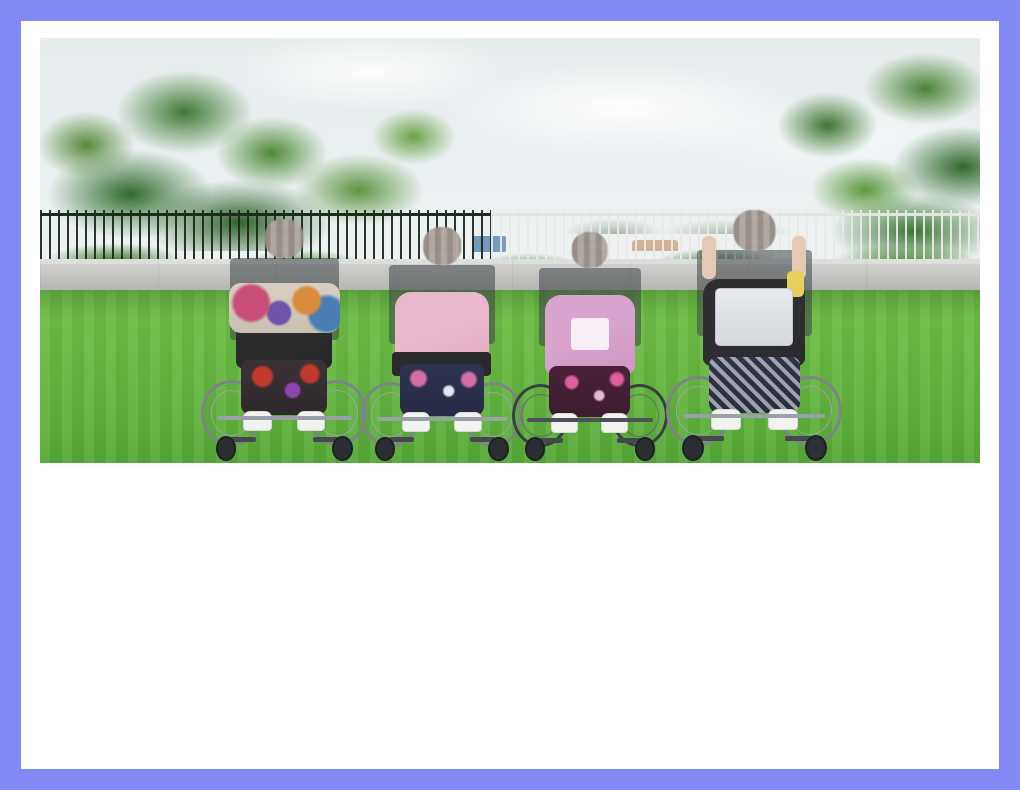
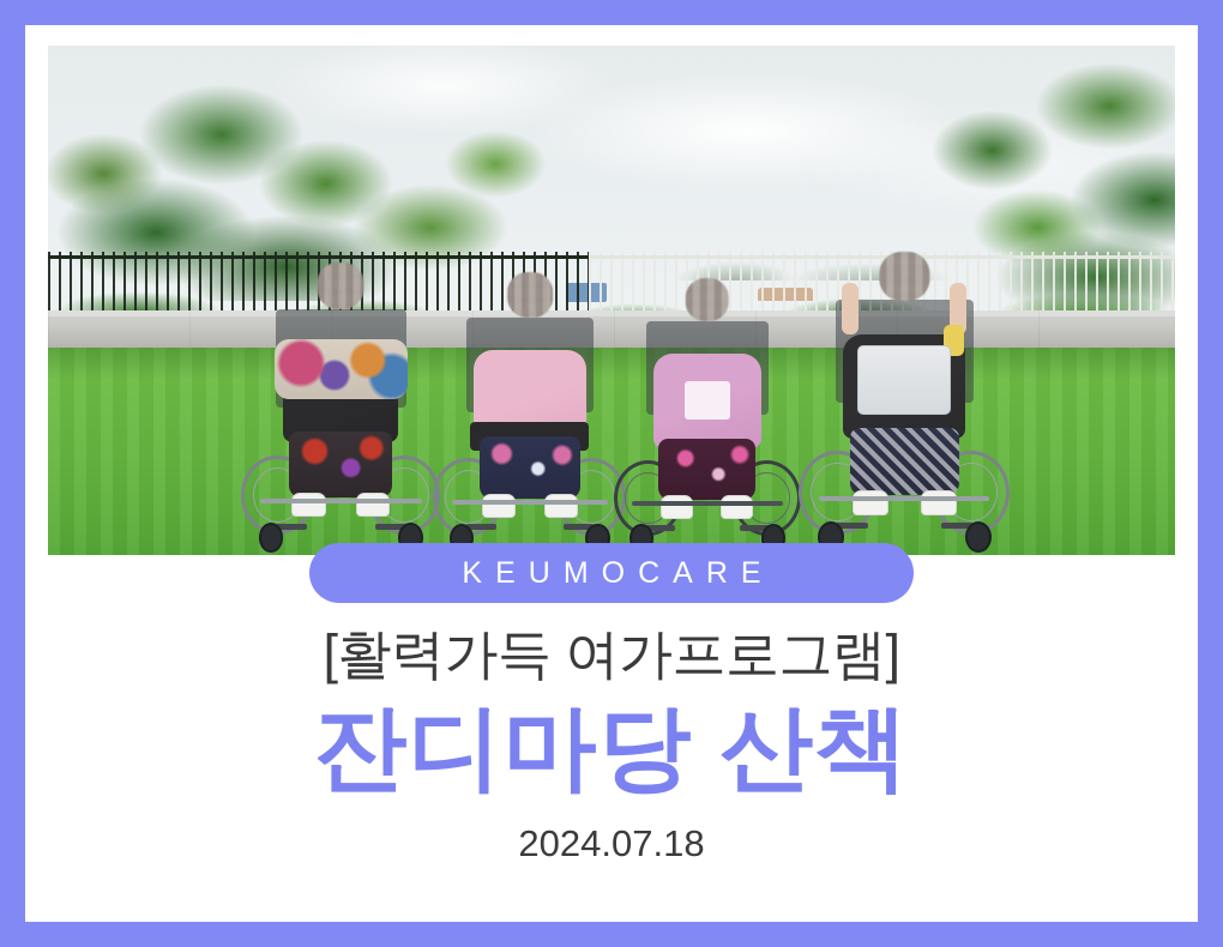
+ KEUMOCARE
+ [활력가득 여가프로그램]
+ 잔디마당 산책
+ 2024.07.18
